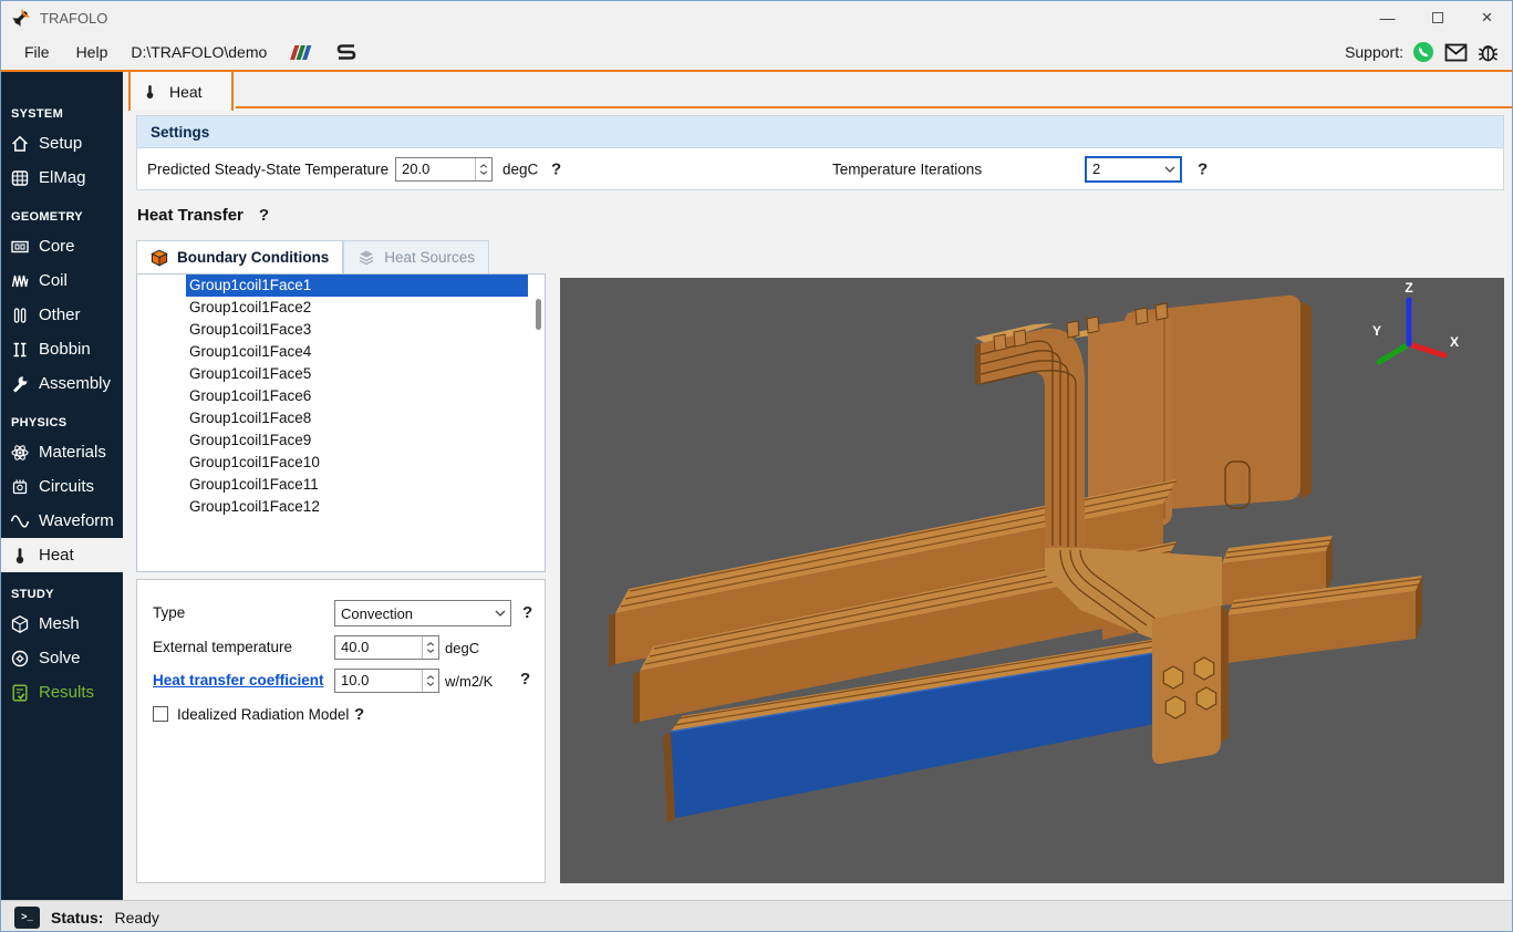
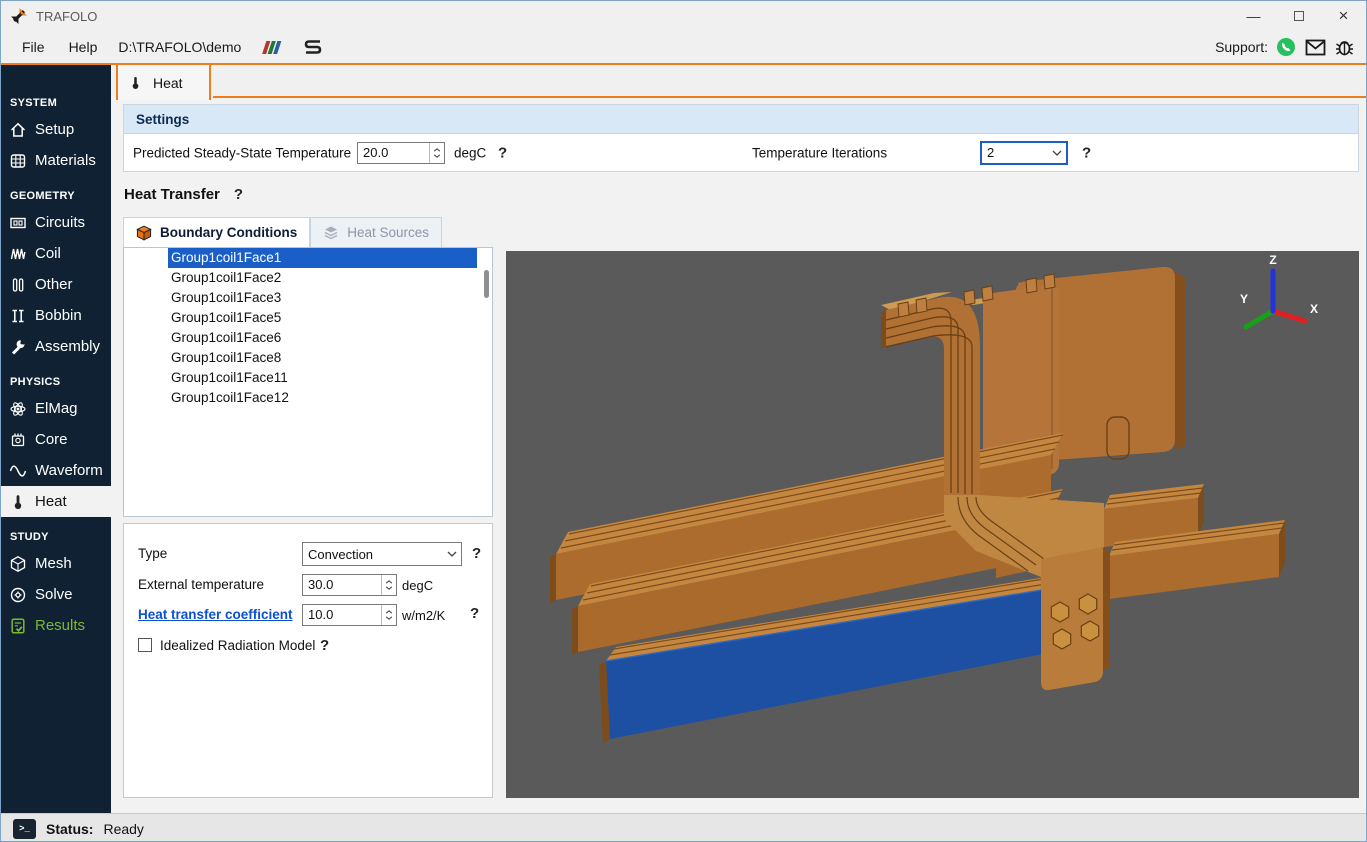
  TRAFOLO
  —
  ×
  File
  Help
  D:\TRAFOLO\demo
  Support:
  SYSTEM
  Setup
- ElMag
+ Materials
  GEOMETRY
- Core
+ Circuits
  Coil
  Other
  Bobbin
  Assembly
  PHYSICS
- Materials
+ ElMag
- Circuits
+ Core
  Waveform
  Heat
  STUDY
  Mesh
  Solve
  Results
  Heat
  Settings
  Predicted Steady-State Temperature
  20.0
  degC
  ?
  Temperature Iterations
  2
  ?
  Heat Transfer
  ?
  Boundary Conditions
  Heat Sources
  Group1coil1Face1
  Group1coil1Face2
  Group1coil1Face3
- Group1coil1Face4
  Group1coil1Face5
  Group1coil1Face6
  Group1coil1Face8
- Group1coil1Face9
- Group1coil1Face10
  Group1coil1Face11
  Group1coil1Face12
  Type
  Convection
  ?
  External temperature
- 40.0
+ 30.0
  degC
  Heat transfer coefficient
  10.0
  w/m2/K
  ?
  Idealized Radiation Model
  ?
  Z
  Y
  X
  >_
  Status:
  Ready
